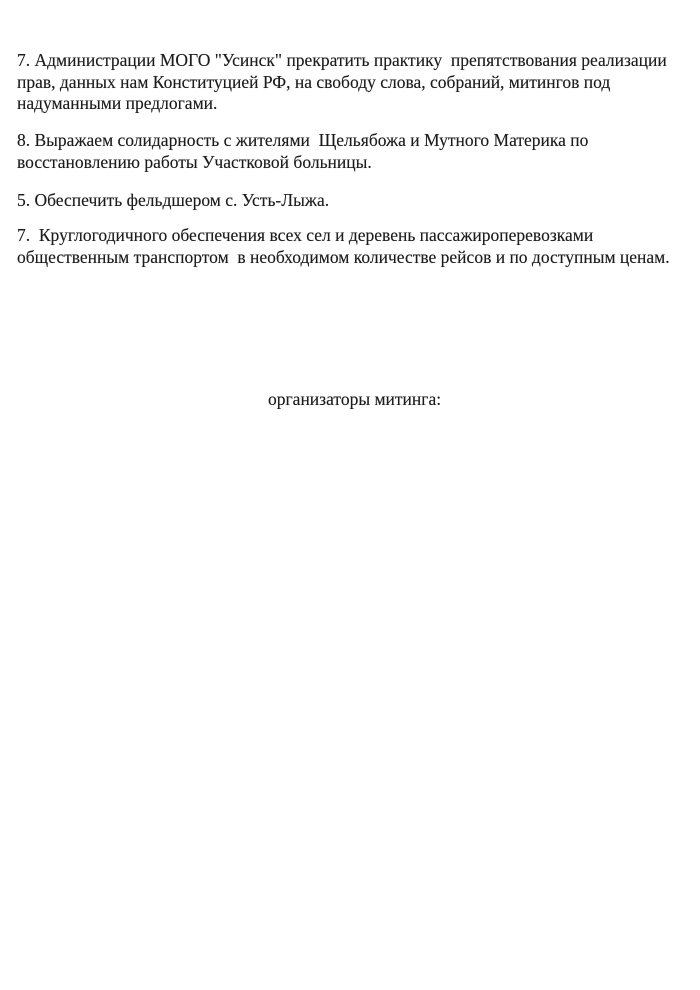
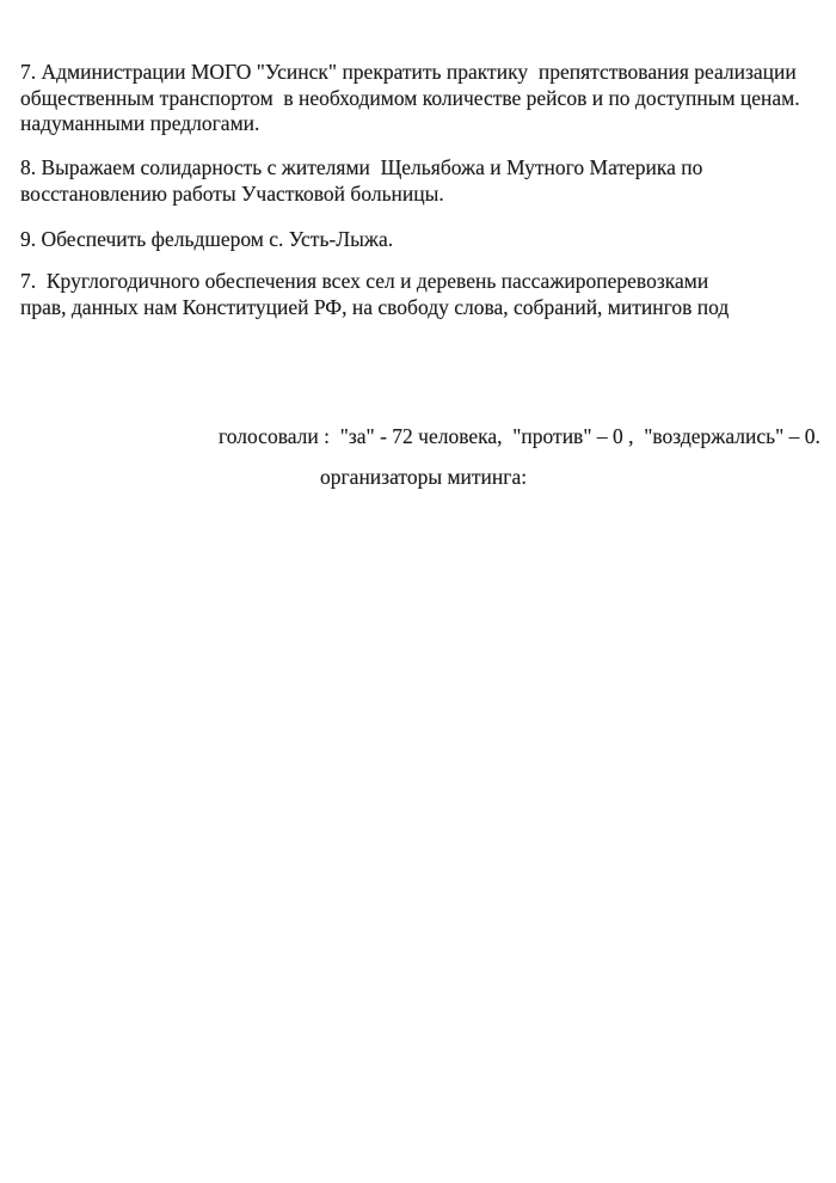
  7. Администрации МОГО "Усинск" прекратить практику препятствования реализации
- прав, данных нам Конституцией РФ, на свободу слова, собраний, митингов под
+ общественным транспортом в необходимом количестве рейсов и по доступным ценам.
  надуманными предлогами.
  8. Выражаем солидарность с жителями Щельябожа и Мутного Материка по
  восстановлению работы Участковой больницы.
- 5. Обеспечить фельдшером с. Усть-Лыжа.
+ 9. Обеспечить фельдшером с. Усть-Лыжа.
  7. Круглогодичного обеспечения всех сел и деревень пассажироперевозками
- общественным транспортом в необходимом количестве рейсов и по доступным ценам.
+ прав, данных нам Конституцией РФ, на свободу слова, собраний, митингов под
+ голосовали : "за" - 72 человека, "против" – 0 , "воздержались" – 0.
  организаторы митинга:
